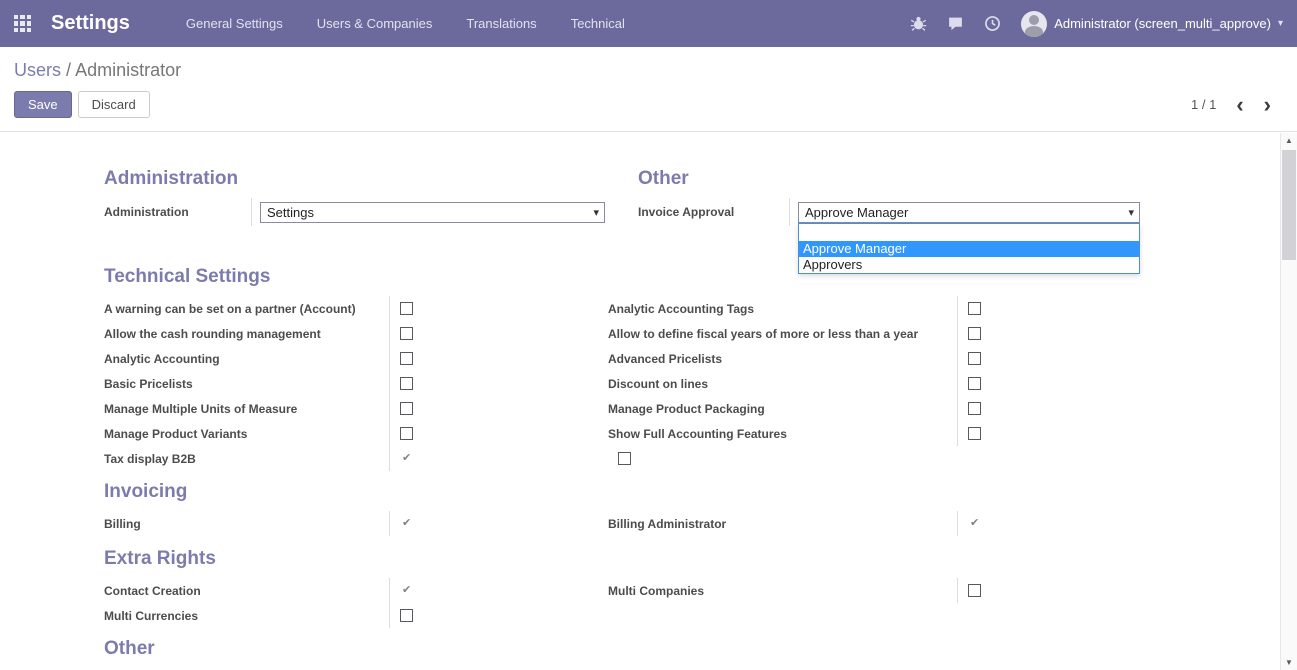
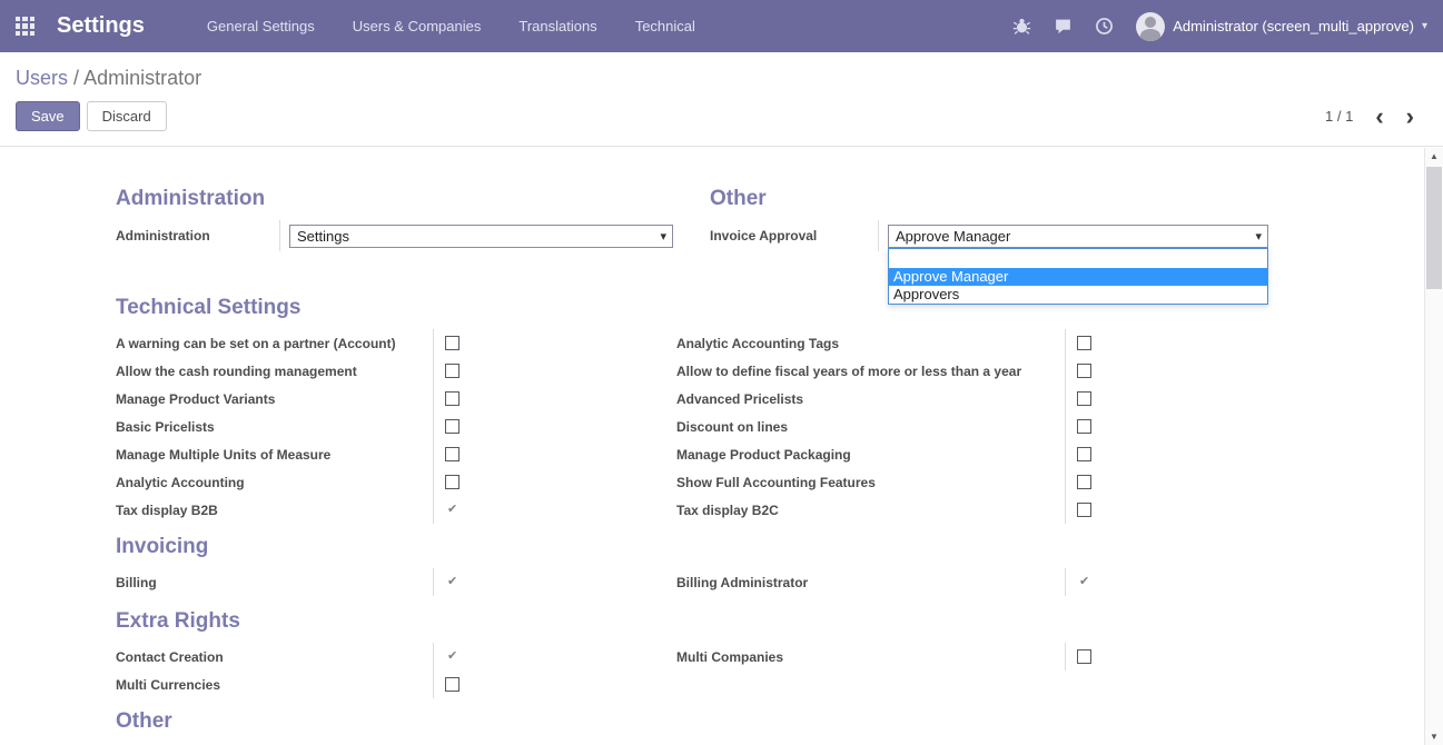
  Settings
  General Settings
  Users & Companies
  Translations
  Technical
  Administrator (screen_multi_approve)
  ▾
  Users / Administrator
  Save
  Discard
  1 / 1
  ‹
  ›
  Administration
  Administration
  Settings
  ▾
  Other
  Invoice Approval
  Approve Manager
  ▾
  Approve Manager
  Approvers
  Technical Settings
  A warning can be set on a partner (Account)
  Analytic Accounting Tags
  Allow the cash rounding management
  Allow to define fiscal years of more or less than a year
- Analytic Accounting
+ Manage Product Variants
  Advanced Pricelists
  Basic Pricelists
  Discount on lines
  Manage Multiple Units of Measure
  Manage Product Packaging
- Manage Product Variants
+ Analytic Accounting
  Show Full Accounting Features
  Tax display B2B
+ Tax display B2C
  Invoicing
  Billing
  Billing Administrator
  Extra Rights
  Contact Creation
  Multi Companies
  Multi Currencies
  Other
  ▲
  ▼
